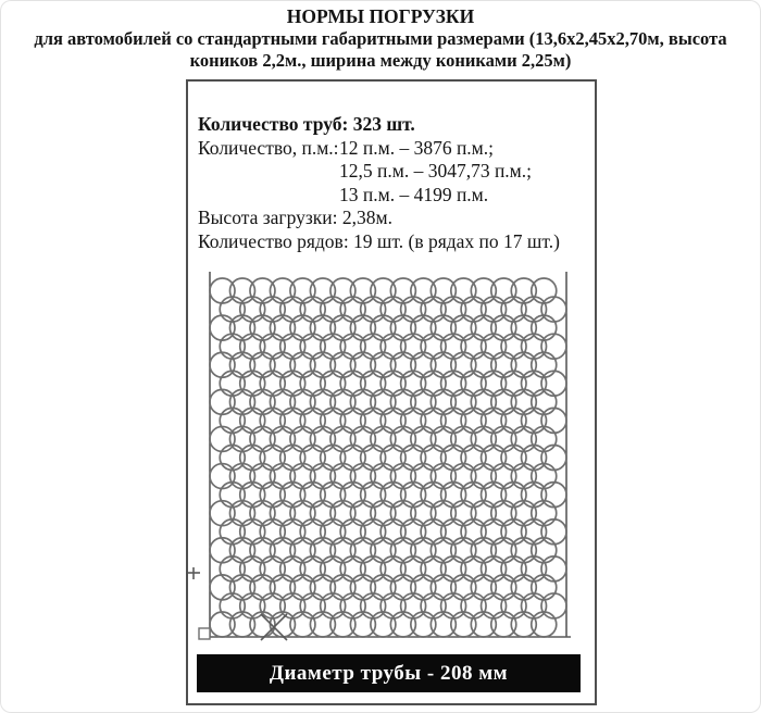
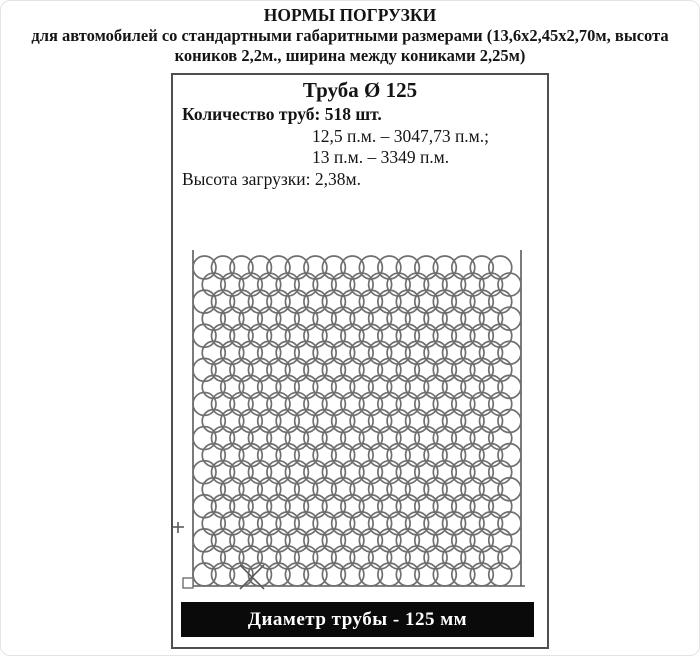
  НОРМЫ ПОГРУЗКИ
  для автомобилей со стандартными габаритными размерами (13,6х2,45х2,70м, высота
  коников 2,2м., ширина между кониками 2,25м)
+ Труба Ø 125
- Количество труб: 323 шт.
+ Количество труб: 518 шт.
- Количество, п.м.:12 п.м. – 3876 п.м.;
  12,5 п.м. – 3047,73 п.м.;
- 13 п.м. – 4199 п.м.
+ 13 п.м. – 3349 п.м.
  Высота загрузки: 2,38м.
- Количество рядов: 19 шт. (в рядах по 17 шт.)
- Диаметр трубы - 208 мм
+ Диаметр трубы - 125 мм
